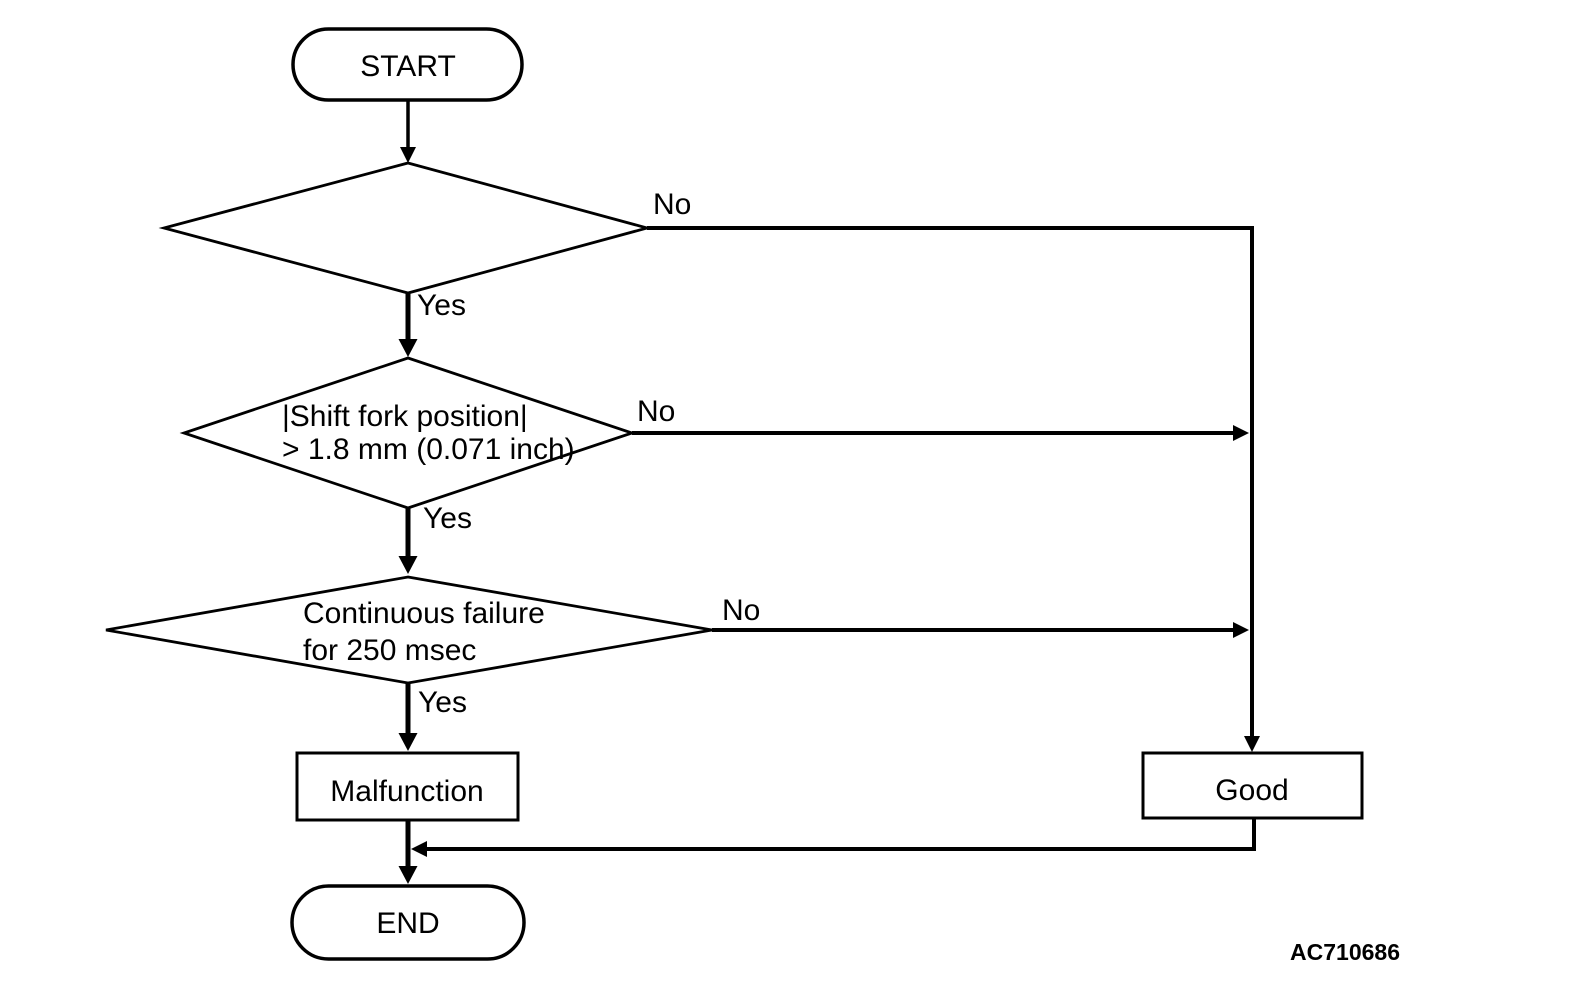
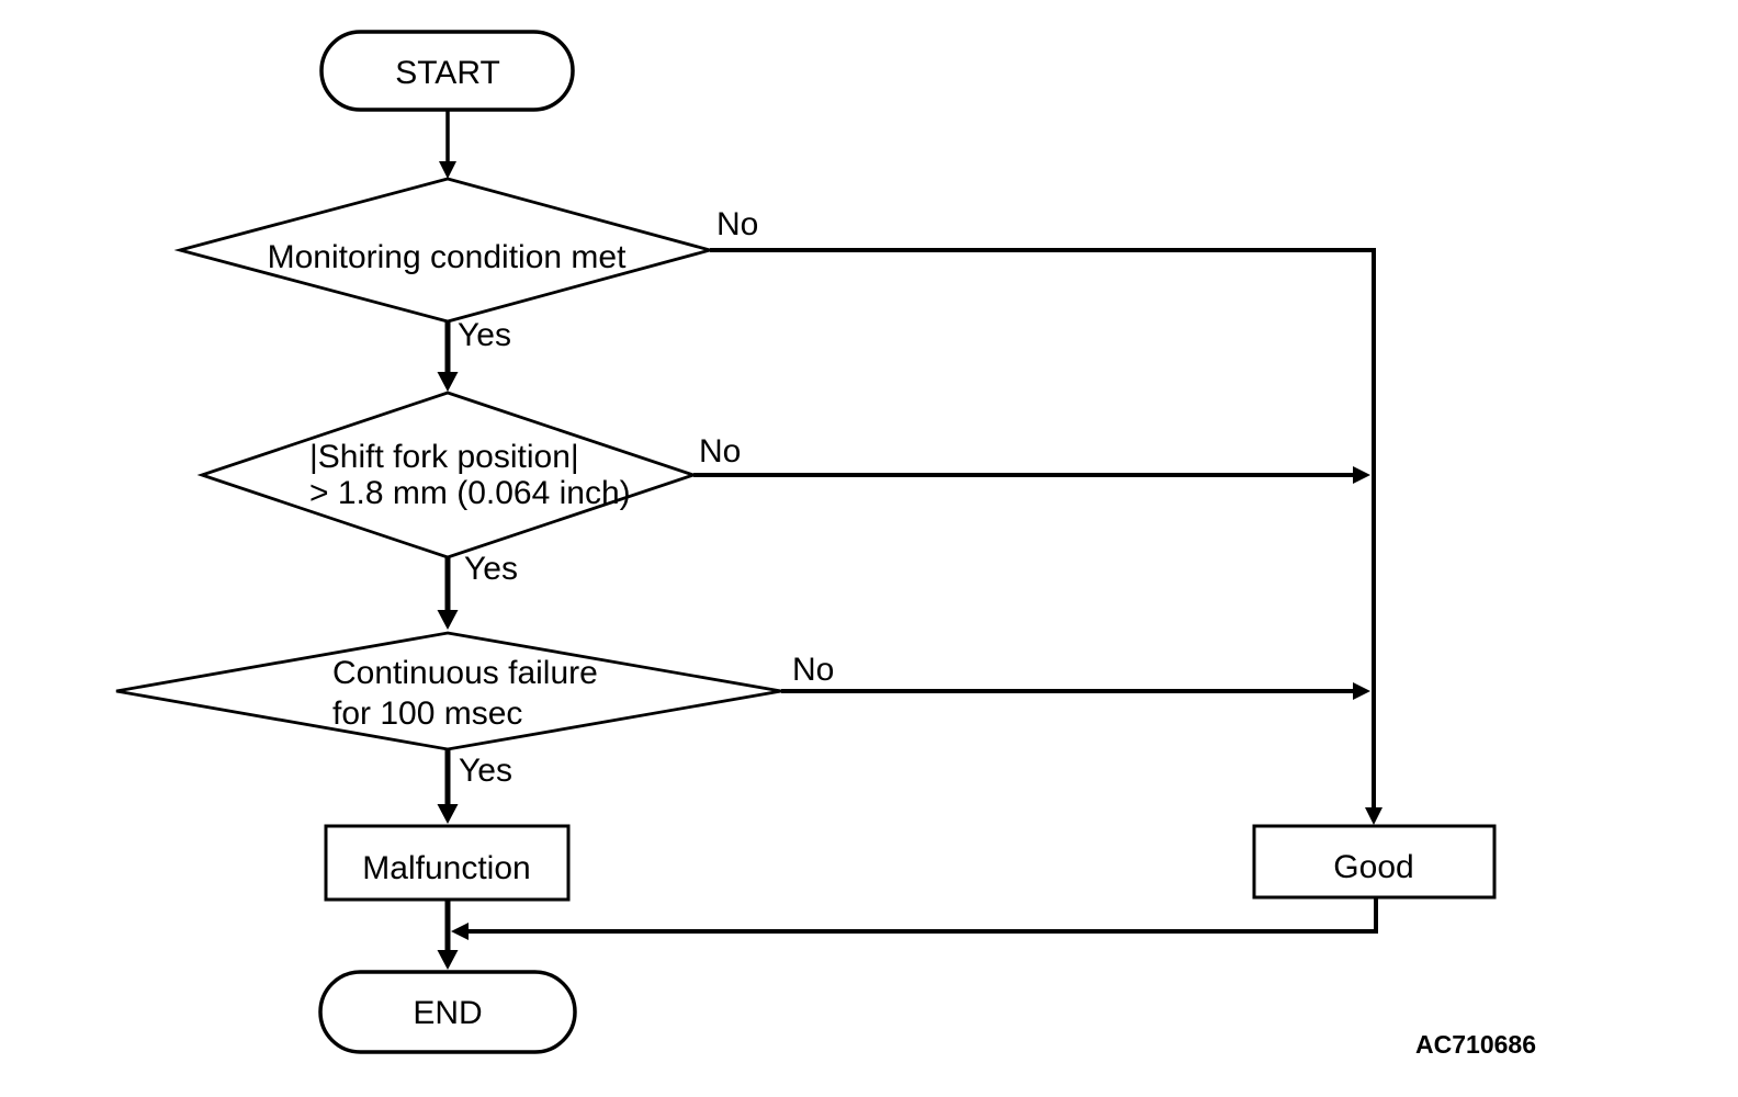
  START
+ Monitoring condition met
  No
  Yes
  |Shift fork position|
- > 1.8 mm (0.071 inch)
+ > 1.8 mm (0.064 inch)
  No
  Yes
  Continuous failure
- for 250 msec
+ for 100 msec
  No
  Yes
  Malfunction
  Good
  END
  AC710686
